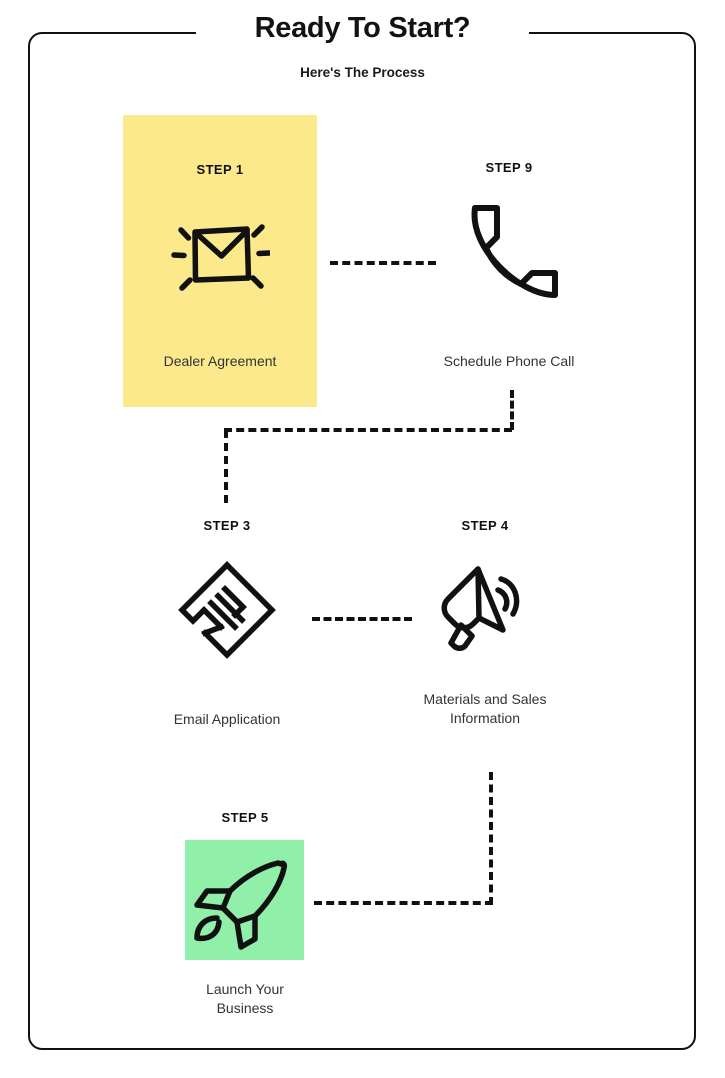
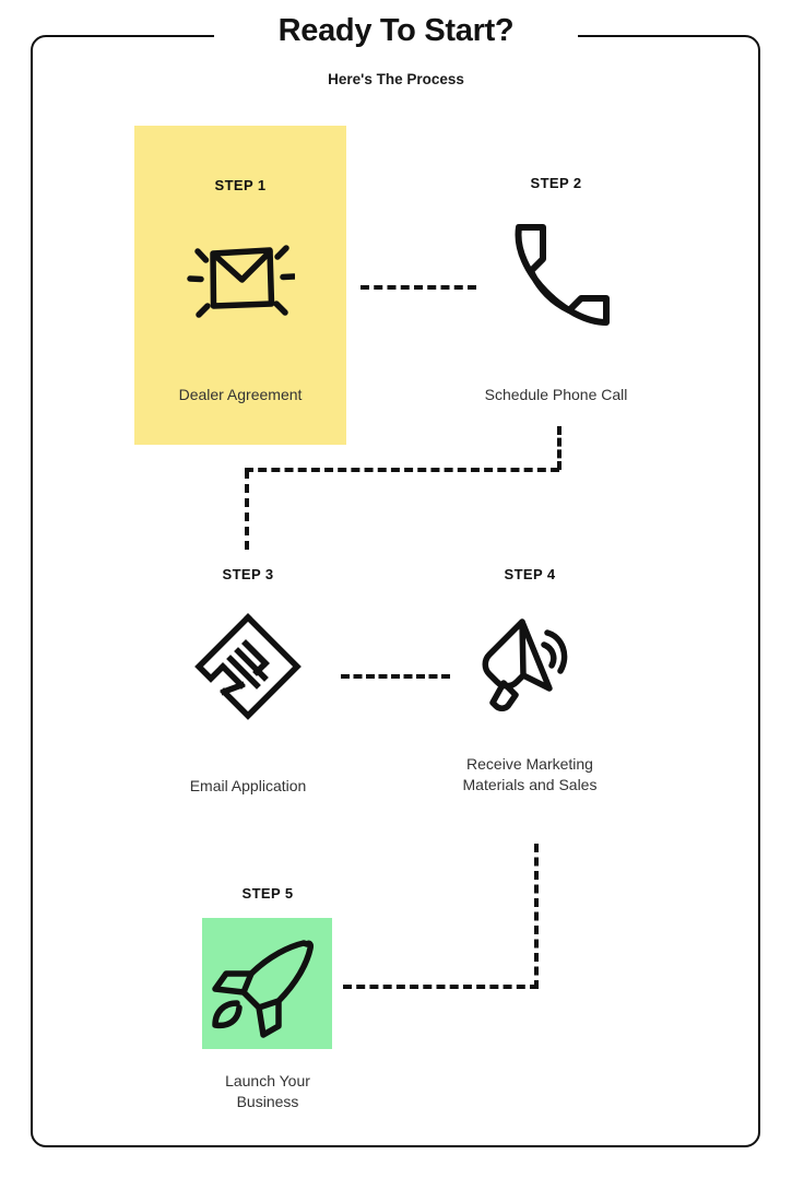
  Ready To Start?
  Here's The Process
  STEP 1
  Dealer Agreement
- STEP 9
+ STEP 2
  Schedule Phone Call
  STEP 3
  Email Application
  STEP 4
+ Receive Marketing
  Materials and Sales
- Information
  STEP 5
  Launch Your
  Business
